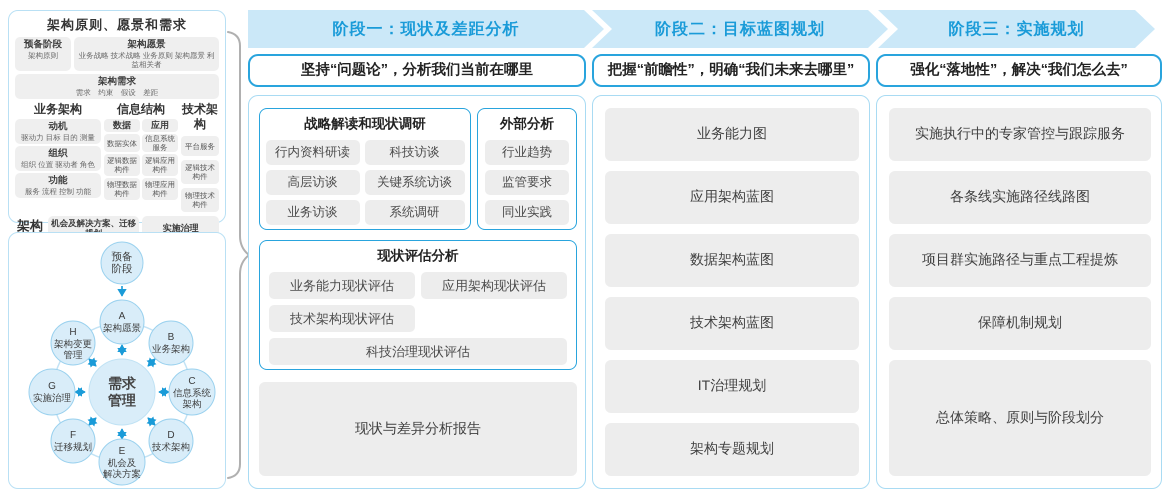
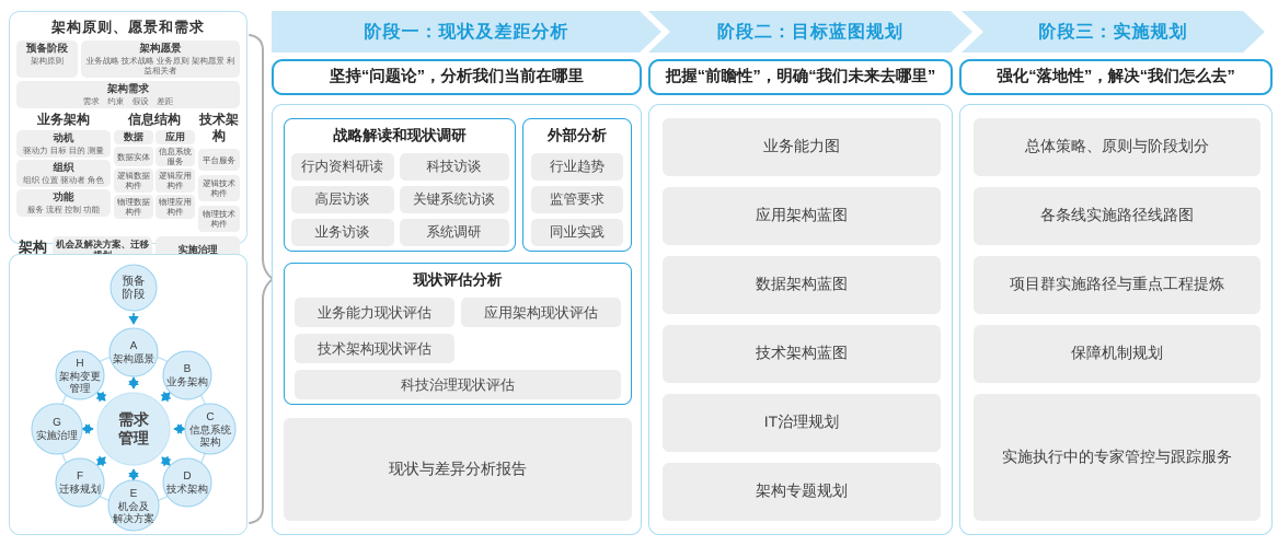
  架构原则、愿景和需求
  预备阶段
  架构原则
  架构愿景
  业务战略 技术战略 业务原则 架构愿景 利益相关者
  架构需求
  需求 约束 假设 差距
  业务架构
  动机
  驱动力 目标 目的 测量
  组织
  组织 位置 驱动者 角色
  功能
  服务 流程 控制 功能
  信息结构
  数据
  数据实体
  逻辑数据构件
  物理数据构件
  应用
  信息系统服务
  逻辑应用构件
  物理应用构件
  技术架构
  平台服务
  逻辑技术构件
  物理技术构件
  架构
  机会及解决方案、迁移
  实施治理
  预备
  阶段
  需求
  管理
  A
  架构愿景
  B
  业务架构
  C
  信息系统
  架构
  D
  技术架构
  E
  机会及
  解决方案
  F
  迁移规划
  G
  实施治理
  H
  架构变更
  管理
  阶段一：现状及差距分析
  阶段二：目标蓝图规划
  阶段三：实施规划
  坚持“问题论”，分析我们当前在哪里
  把握“前瞻性”，明确“我们未来去哪里”
  强化“落地性”，解决“我们怎么去”
  战略解读和现状调研
  行内资料研读
  科技访谈
  高层访谈
  关键系统访谈
  业务访谈
  系统调研
  外部分析
  行业趋势
  监管要求
  同业实践
  现状评估分析
  业务能力现状评估
  应用架构现状评估
  技术架构现状评估
  科技治理现状评估
  现状与差异分析报告
  业务能力图
  应用架构蓝图
  数据架构蓝图
  技术架构蓝图
  IT治理规划
  架构专题规划
- 实施执行中的专家管控与跟踪服务
+ 总体策略、原则与阶段划分
  各条线实施路径线路图
  项目群实施路径与重点工程提炼
  保障机制规划
- 总体策略、原则与阶段划分
+ 实施执行中的专家管控与跟踪服务
